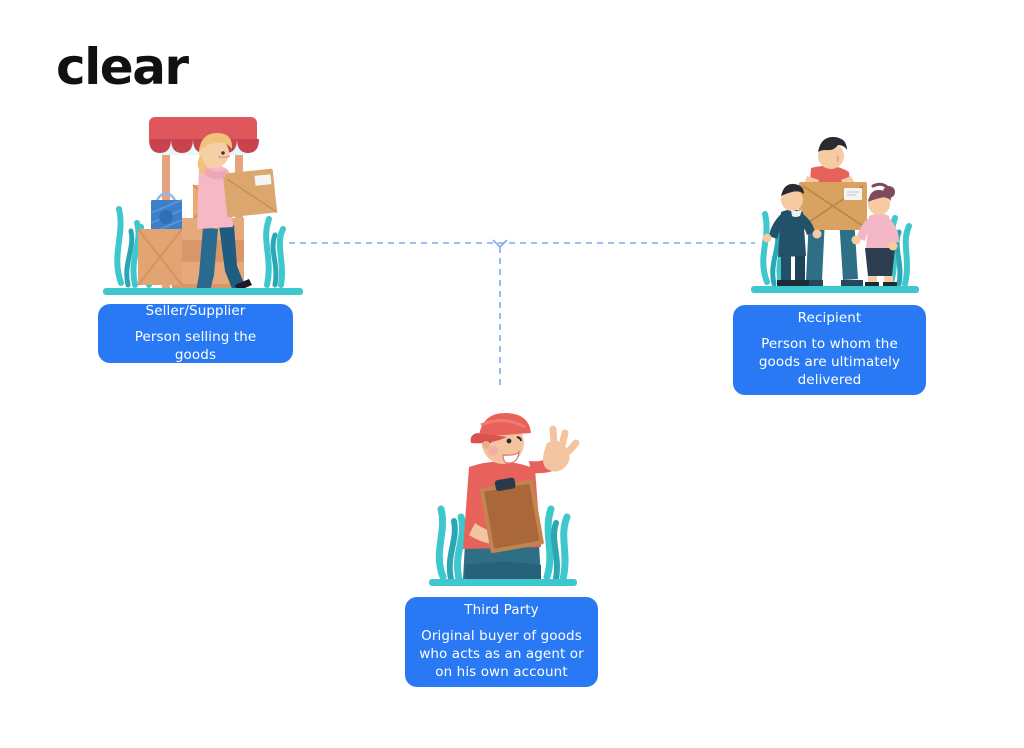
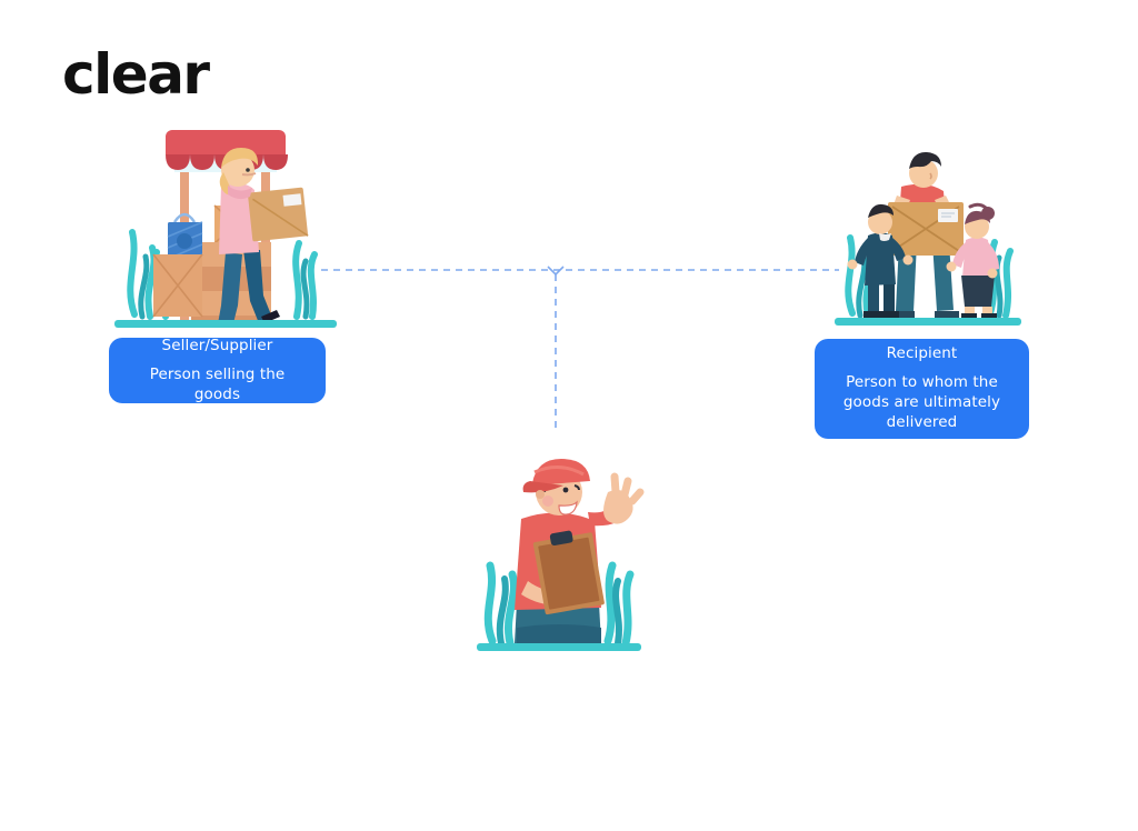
  clear
  Seller/Supplier
  Person selling the goods
  Recipient
  Person to whom the goods are ultimately delivered
- Third Party
- Original buyer of goods who acts as an agent or on his own account
